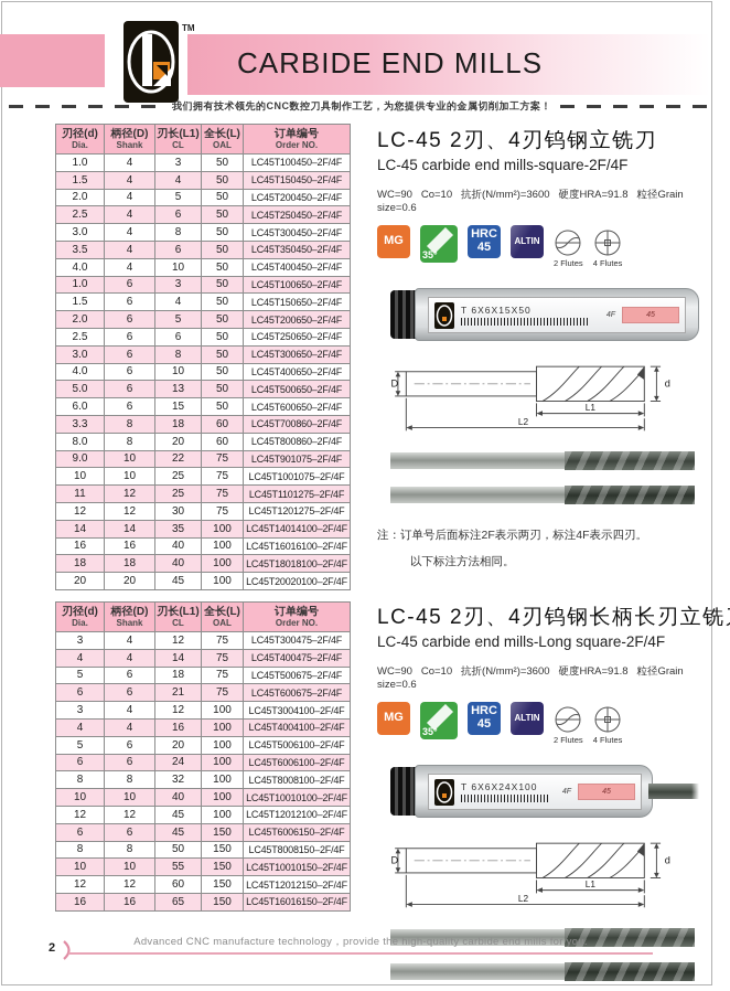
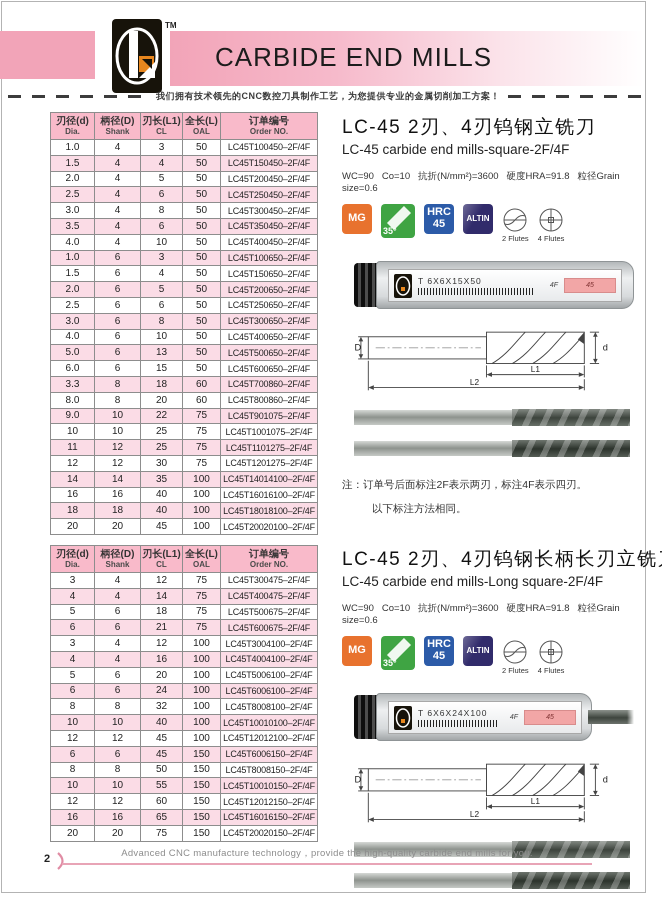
  TM
  CARBIDE END MILLS
  我们拥有技术领先的CNC数控刀具制作工艺，为您提供专业的金属切削加工方案！
  刃径(d)Dia.	柄径(D)Shank	刃长(L1)CL	全长(L)OAL	订单编号Order NO.
  1.0	4	3	50	LC45T100450–2F/4F
  1.5	4	4	50	LC45T150450–2F/4F
  2.0	4	5	50	LC45T200450–2F/4F
  2.5	4	6	50	LC45T250450–2F/4F
  3.0	4	8	50	LC45T300450–2F/4F
  3.5	4	6	50	LC45T350450–2F/4F
  4.0	4	10	50	LC45T400450–2F/4F
  1.0	6	3	50	LC45T100650–2F/4F
  1.5	6	4	50	LC45T150650–2F/4F
  2.0	6	5	50	LC45T200650–2F/4F
  2.5	6	6	50	LC45T250650–2F/4F
  3.0	6	8	50	LC45T300650–2F/4F
  4.0	6	10	50	LC45T400650–2F/4F
  5.0	6	13	50	LC45T500650–2F/4F
  6.0	6	15	50	LC45T600650–2F/4F
  3.3	8	18	60	LC45T700860–2F/4F
  8.0	8	20	60	LC45T800860–2F/4F
  9.0	10	22	75	LC45T901075–2F/4F
  10	10	25	75	LC45T1001075–2F/4F
  11	12	25	75	LC45T1101275–2F/4F
  12	12	30	75	LC45T1201275–2F/4F
  14	14	35	100	LC45T14014100–2F/4F
  16	16	40	100	LC45T16016100–2F/4F
  18	18	40	100	LC45T18018100–2F/4F
  20	20	45	100	LC45T20020100–2F/4F
  刃径(d)Dia.	柄径(D)Shank	刃长(L1)CL	全长(L)OAL	订单编号Order NO.
  3	4	12	75	LC45T300475–2F/4F
  4	4	14	75	LC45T400475–2F/4F
  5	6	18	75	LC45T500675–2F/4F
  6	6	21	75	LC45T600675–2F/4F
  3	4	12	100	LC45T3004100–2F/4F
  4	4	16	100	LC45T4004100–2F/4F
  5	6	20	100	LC45T5006100–2F/4F
  6	6	24	100	LC45T6006100–2F/4F
  8	8	32	100	LC45T8008100–2F/4F
  10	10	40	100	LC45T10010100–2F/4F
  12	12	45	100	LC45T12012100–2F/4F
  6	6	45	150	LC45T6006150–2F/4F
  8	8	50	150	LC45T8008150–2F/4F
  10	10	55	150	LC45T10010150–2F/4F
  12	12	60	150	LC45T12012150–2F/4F
  16	16	65	150	LC45T16016150–2F/4F
+ 20	20	75	150	LC45T20020150–2F/4F
  LC-45 2刃、4刃钨钢立铣刀
  LC-45 carbide end mills-square-2F/4F
  WC=90 Co=10 抗折(N/mm²)=3600 硬度HRA=91.8 粒径Grain size=0.6
  MG
  35°
  HRC
  45
  ALTIN
  2 Flutes
  4 Flutes
  T 6X6X15X50
  D
  d
  L1
  L2
  注：订单号后面标注2F表示两刃，标注4F表示四刃。
  以下标注方法相同。
  LC-45 2刃、4刃钨钢长柄长刃立铣
  LC-45 carbide end mills-Long square-2F/4F
  WC=90 Co=10 抗折(N/mm²)=3600 硬度HRA=91.8 粒径Grain size=0.6
  MG
  35°
  HRC
  45
  ALTIN
  2 Flutes
  4 Flutes
  T 6X6X24X100
  D
  d
  L1
  L2
  2
  Advanced CNC manufacture technology，provide the high-quality carbide end mills for you.
